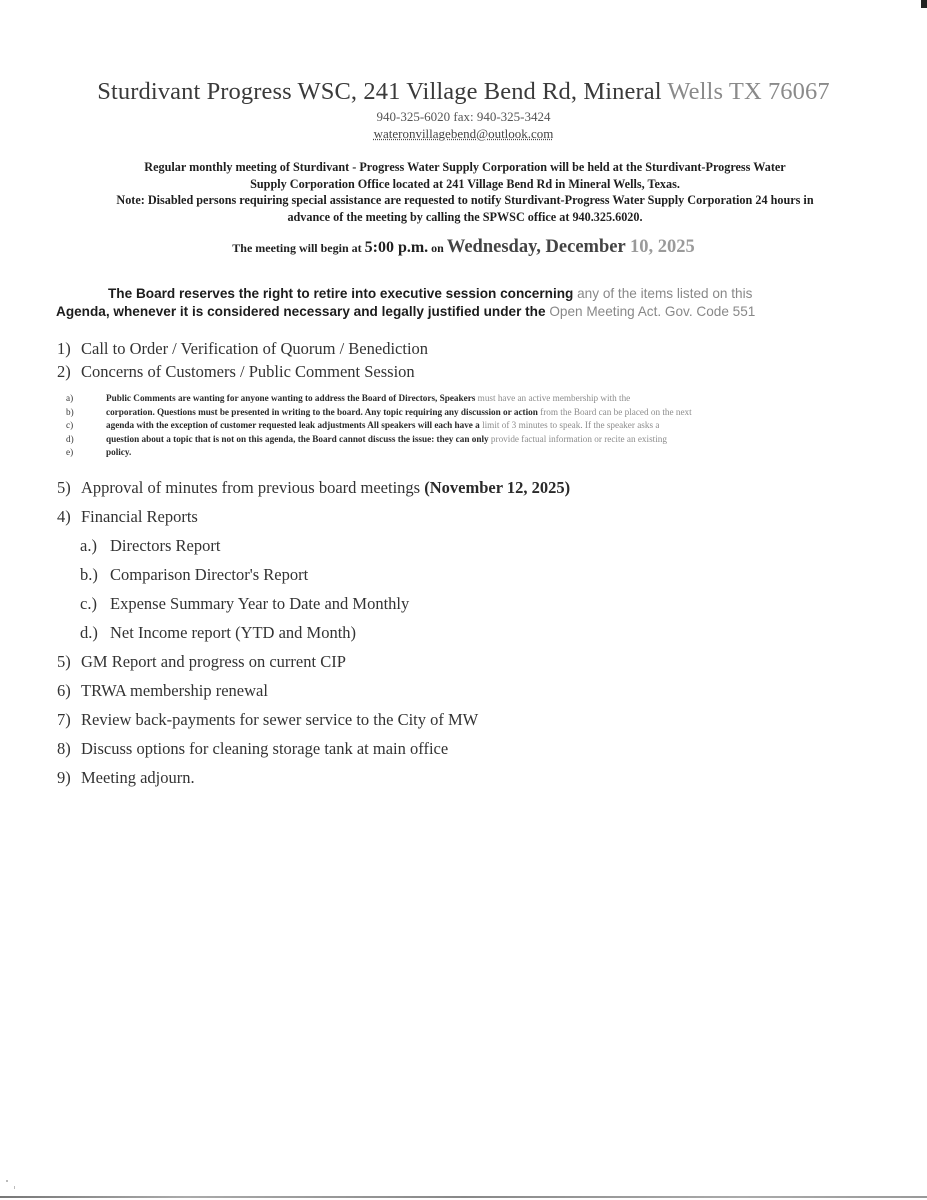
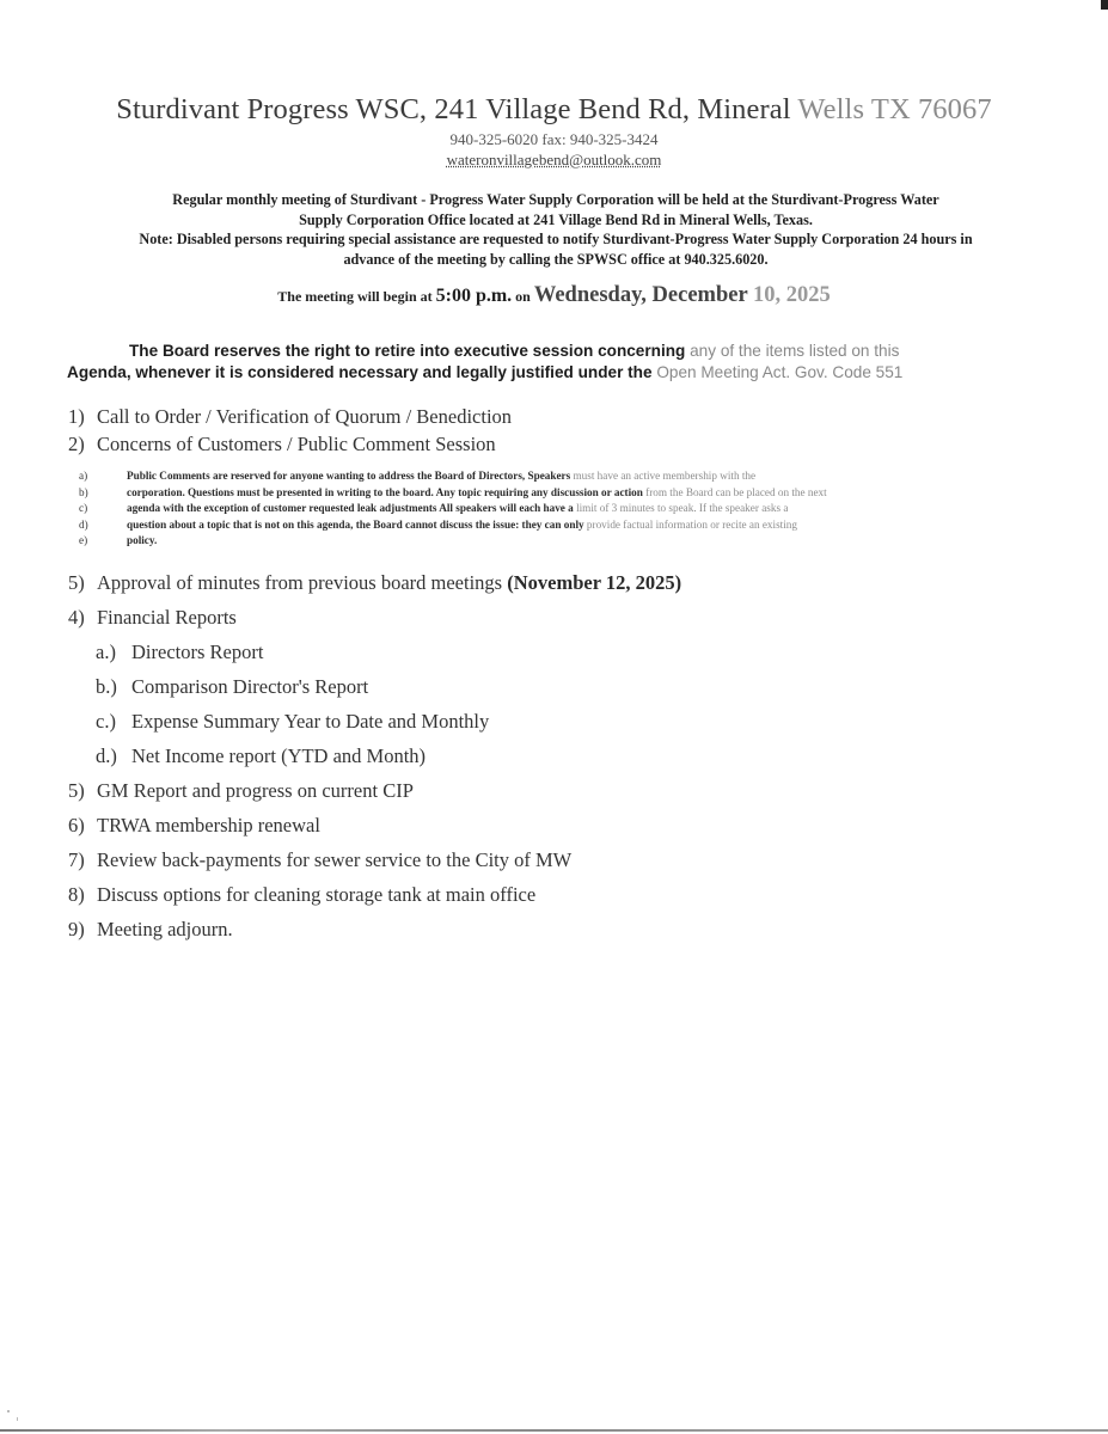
  Sturdivant Progress WSC, 241 Village Bend Rd, Mineral Wells TX 76067
  940-325-6020 fax: 940-325-3424
  wateronvillagebend@outlook.com
  Regular monthly meeting of Sturdivant - Progress Water Supply Corporation will be held at the Sturdivant-Progress Water
  Supply Corporation Office located at 241 Village Bend Rd in Mineral Wells, Texas.
  Note: Disabled persons requiring special assistance are requested to notify Sturdivant-Progress Water Supply Corporation 24 hours in
  advance of the meeting by calling the SPWSC office at 940.325.6020.
  The meeting will begin at 5:00 p.m. on Wednesday, December 10, 2025
  The Board reserves the right to retire into executive session concerning any of the items listed on this
  Agenda, whenever it is considered necessary and legally justified under the Open Meeting Act. Gov. Code 551
  1) Call to Order / Verification of Quorum / Benediction
  2) Concerns of Customers / Public Comment Session
  a)
- Public Comments are wanting for anyone wanting to address the Board of Directors, Speakers must have an active membership with the
+ Public Comments are reserved for anyone wanting to address the Board of Directors, Speakers must have an active membership with the
  b)
  corporation. Questions must be presented in writing to the board. Any topic requiring any discussion or action from the Board can be placed on the next
  c)
  agenda with the exception of customer requested leak adjustments All speakers will each have a limit of 3 minutes to speak. If the speaker asks a
  d)
  question about a topic that is not on this agenda, the Board cannot discuss the issue: they can only provide factual information or recite an existing
  e)
  policy.
  5) Approval of minutes from previous board meetings (November 12, 2025)
  4) Financial Reports
  a.) Directors Report
  b.) Comparison Director's Report
  c.) Expense Summary Year to Date and Monthly
  d.) Net Income report (YTD and Month)
  5) GM Report and progress on current CIP
  6) TRWA membership renewal
  7) Review back-payments for sewer service to the City of MW
  8) Discuss options for cleaning storage tank at main office
  9) Meeting adjourn.
